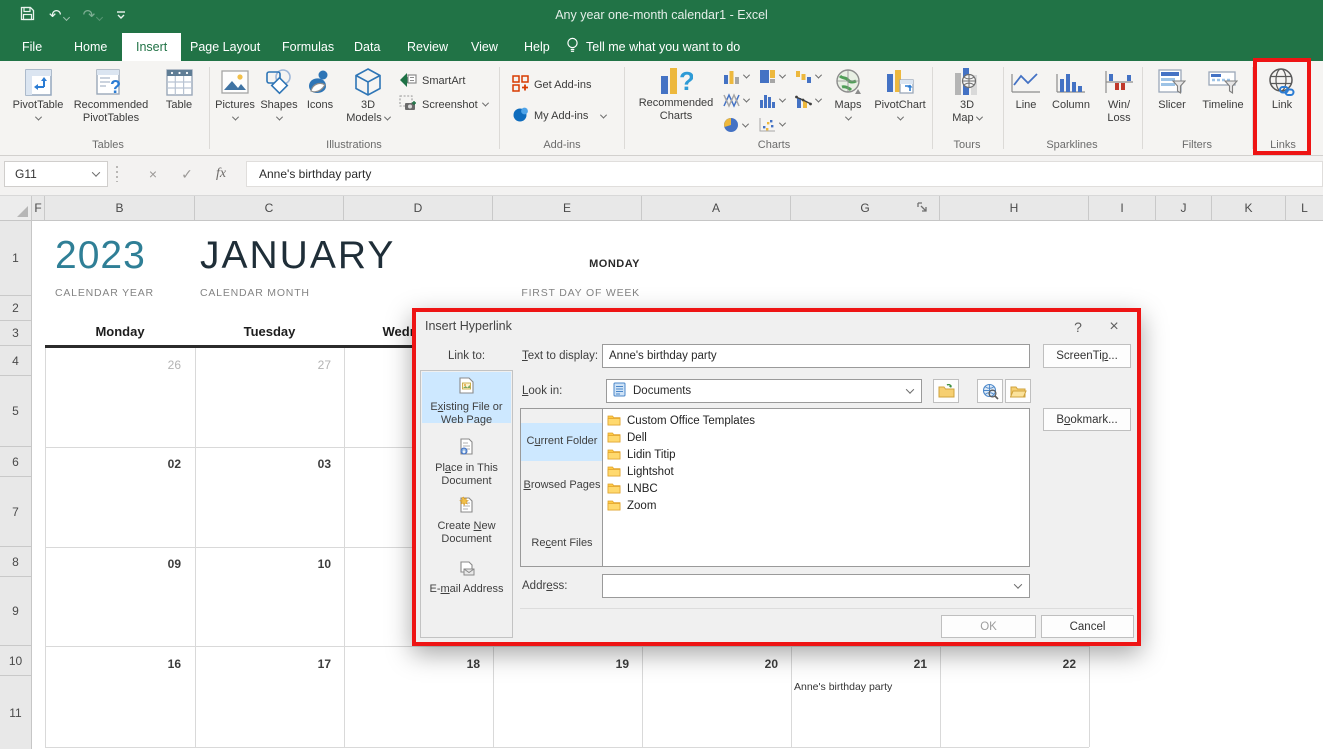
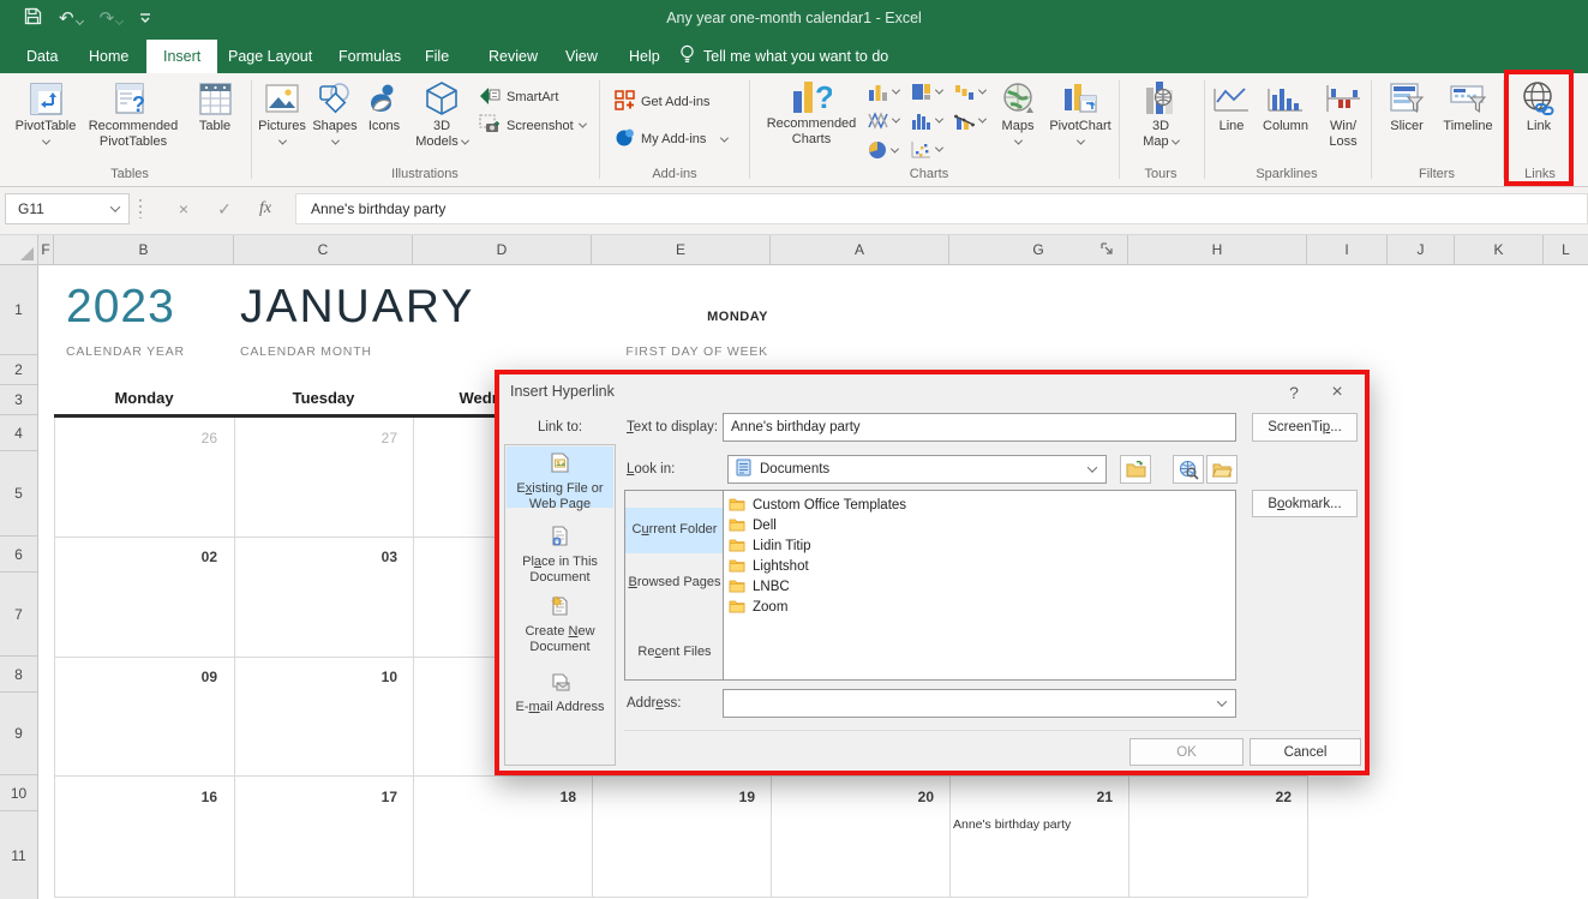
  ↶
  ↷
  Any year one-month calendar1 - Excel
- File
+ Data
  Home
  Insert
  Page Layout
  Formulas
- Data
+ File
  Review
  View
  Help
  Tell me what you want to do
  PivotTable
  ?
  Recommended
  PivotTables
  Table
  Tables
  Pictures
  Shapes
  Icons
  3D
  Models
  SmartArt
  Screenshot
  Illustrations
  Get Add-ins
  My Add-ins
  Add-ins
  ?
  Recommended
  Charts
  Maps
  PivotChart
  Charts
  3D
  Map
  Tours
  Line
  Column
  Win/
  Loss
  Sparklines
  Slicer
  Timeline
  Filters
  Link
  Links
  G11
  ×
  ✓
  fx
  Anne's birthday party
  F
  B
  C
  D
  E
  A
  G
  H
  I
  J
  K
  L
  1
  2
  3
  4
  5
  6
  7
  8
  9
  10
  11
  2023
  JANUARY
  MONDAY
  CALENDAR YEAR
  CALENDAR MONTH
  FIRST DAY OF WEEK
  Monday
  Tuesday
  26
  27
  02
  03
  09
  10
  16
  17
  18
  19
  20
  21
  22
  Anne's birthday party
  Insert Hyperlink
  ?
  ×
  Link to:
  Existing File or Web Page
  Place in This Document
  Create New Document
  E-mail Address
  Text to display:
  Anne's birthday party
  ScreenTip...
  Look in:
  Documents
  Current Folder
  Browsed Pages
  Recent Files
  Custom Office Templates
  Dell
  Lidin Titip
  Lightshot
  LNBC
  Zoom
  Bookmark...
  Address:
  OK
  Cancel
